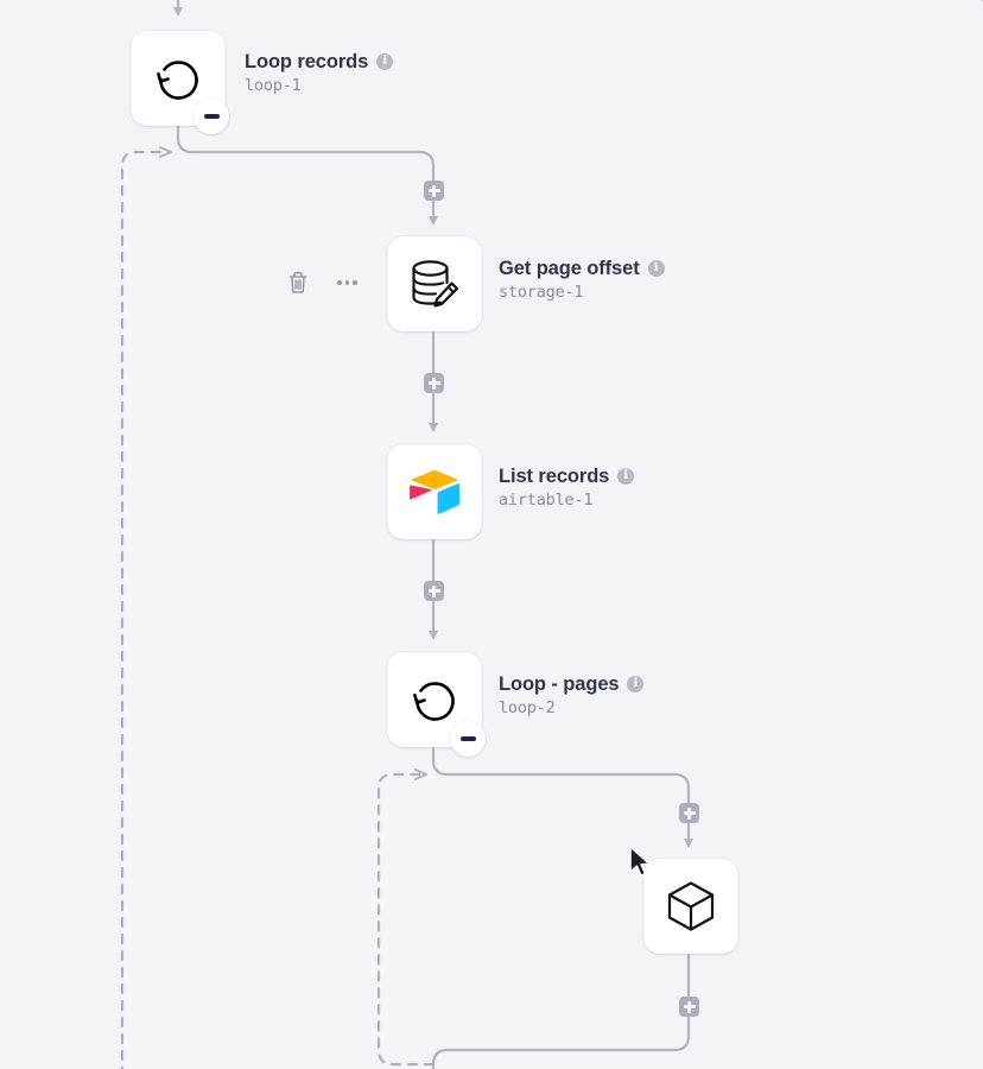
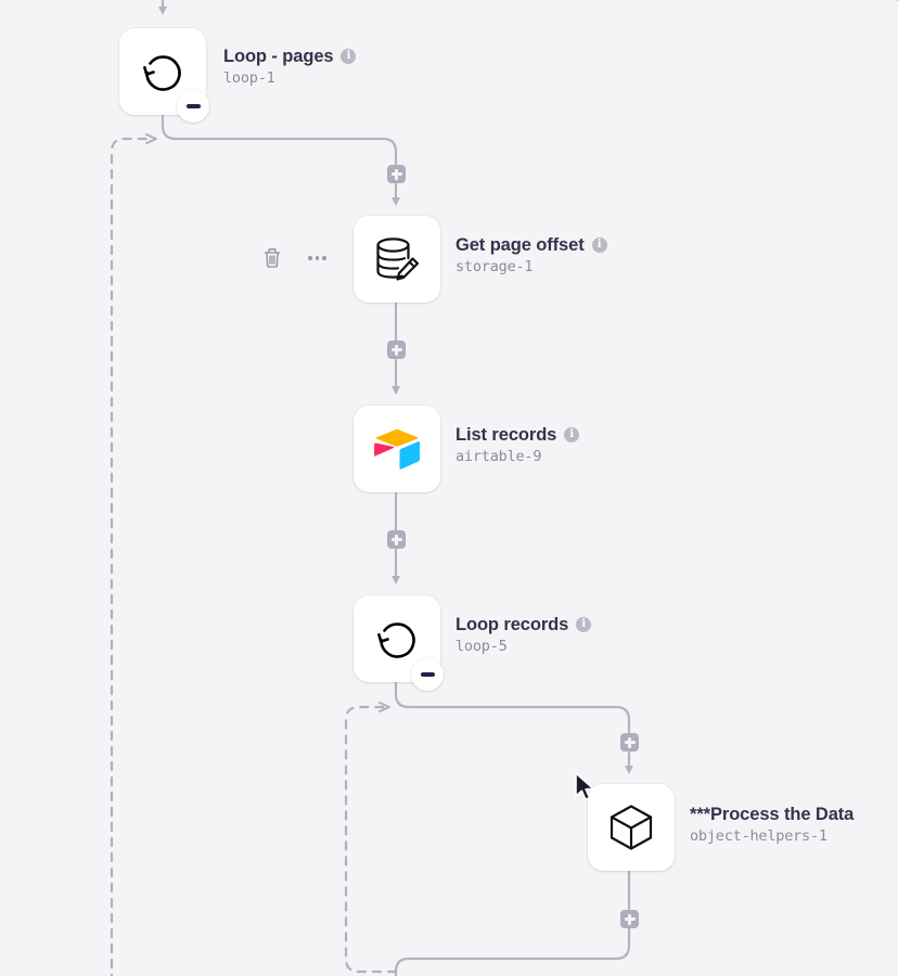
- Loop records
+ Loop - pages
  i
  loop-1
  Get page offset
  i
  storage-1
  List records
  i
- airtable-1
+ airtable-9
- Loop - pages
+ Loop records
  i
- loop-2
+ loop-5
+ ***Process the Data
+ object-helpers-1
